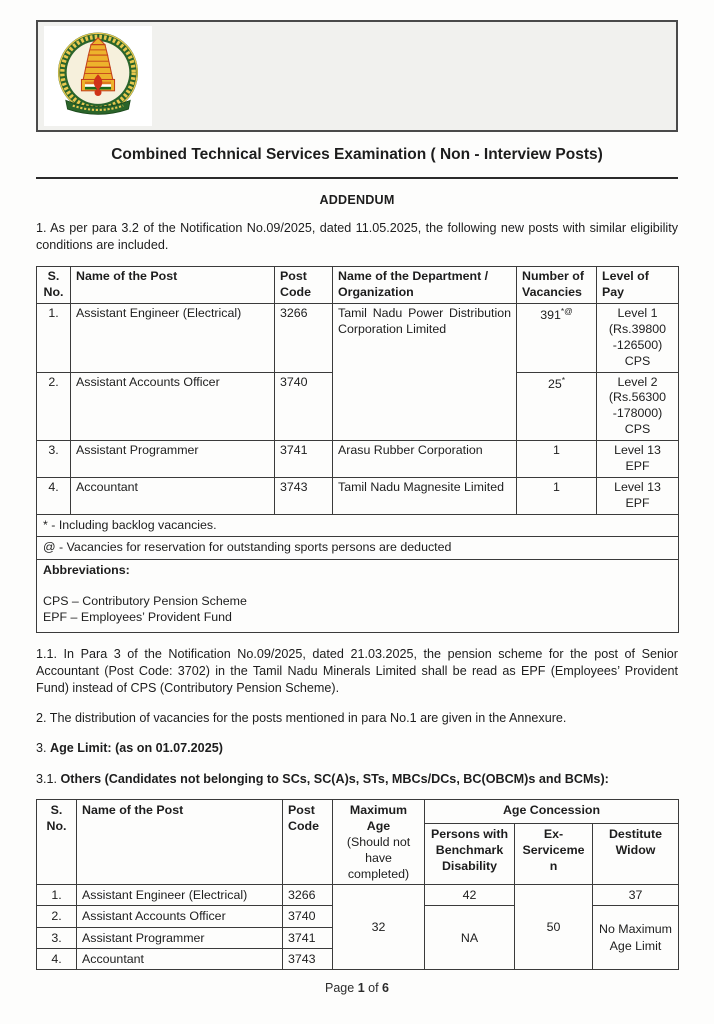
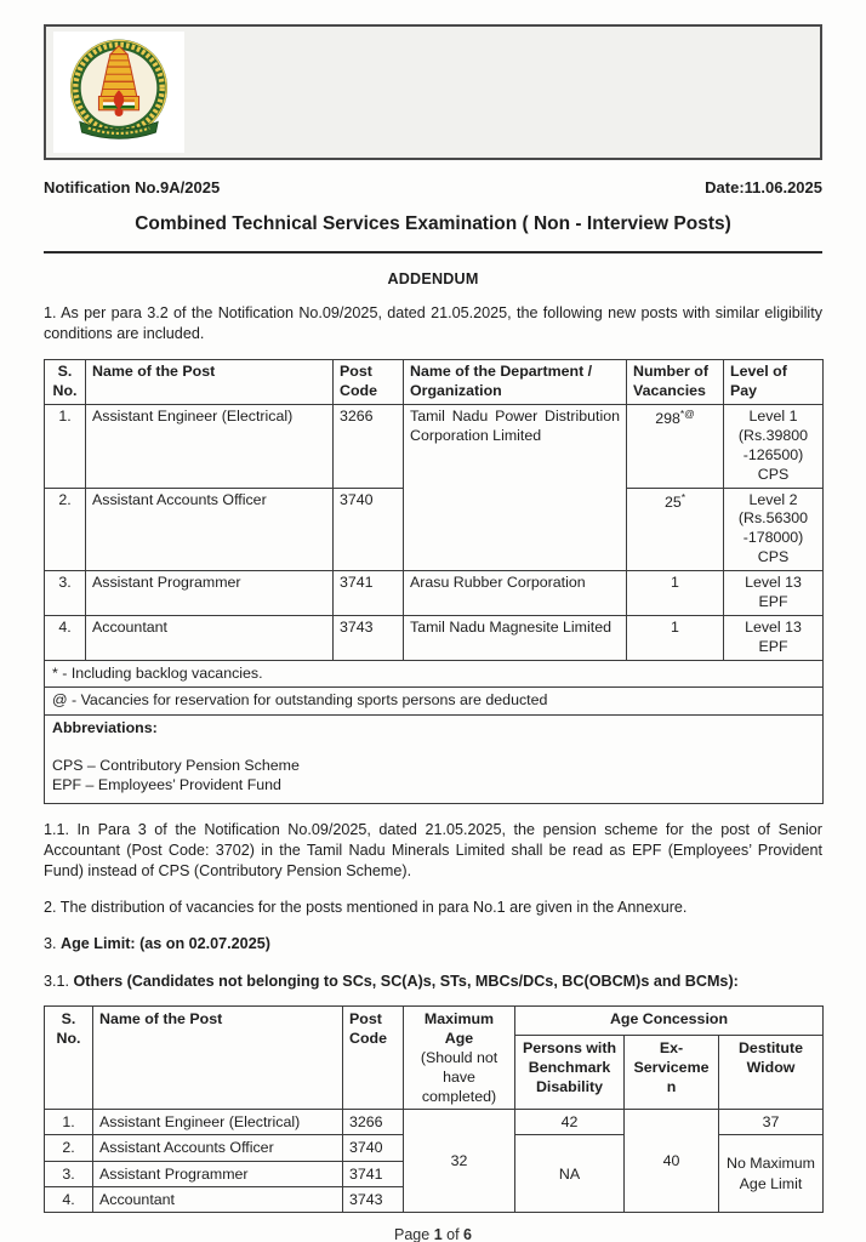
+ Notification No.9A/2025
+ Date:11.06.2025
  Combined Technical Services Examination ( Non - Interview Posts)
  ADDENDUM
- 1. As per para 3.2 of the Notification No.09/2025, dated 11.05.2025, the following new posts with similar eligibility conditions are included.
+ 1. As per para 3.2 of the Notification No.09/2025, dated 21.05.2025, the following new posts with similar eligibility conditions are included.
  S. No.	Name of the Post	Post Code	Name of the Department / Organization	Number of Vacancies	Level of Pay
- 1.	Assistant Engineer (Electrical)	3266	Tamil Nadu Power Distribution Corporation Limited	391*@	Level 1 (Rs.39800 -126500) CPS
+ 1.	Assistant Engineer (Electrical)	3266	Tamil Nadu Power Distribution Corporation Limited	298*@	Level 1 (Rs.39800 -126500) CPS
  2.	Assistant Accounts Officer	3740	25*	Level 2 (Rs.56300 -178000) CPS
  3.	Assistant Programmer	3741	Arasu Rubber Corporation	1	Level 13 EPF
  4.	Accountant	3743	Tamil Nadu Magnesite Limited	1	Level 13 EPF
  * - Including backlog vacancies.
  @ - Vacancies for reservation for outstanding sports persons are deducted
  Abbreviations: CPS – Contributory Pension Scheme EPF – Employees’ Provident Fund
- 1.1. In Para 3 of the Notification No.09/2025, dated 21.03.2025, the pension scheme for the post of Senior Accountant (Post Code: 3702) in the Tamil Nadu Minerals Limited shall be read as EPF (Employees’ Provident Fund) instead of CPS (Contributory Pension Scheme).
+ 1.1. In Para 3 of the Notification No.09/2025, dated 21.05.2025, the pension scheme for the post of Senior Accountant (Post Code: 3702) in the Tamil Nadu Minerals Limited shall be read as EPF (Employees’ Provident Fund) instead of CPS (Contributory Pension Scheme).
  2. The distribution of vacancies for the posts mentioned in para No.1 are given in the Annexure.
- 3. Age Limit: (as on 01.07.2025)
+ 3. Age Limit: (as on 02.07.2025)
  3.1. Others (Candidates not belonging to SCs, SC(A)s, STs, MBCs/DCs, BC(OBCM)s and BCMs):
  S. No.	Name of the Post	Post Code	Maximum Age (Should not have completed)	Age Concession
  Persons with Benchmark Disability	Ex-Servicemen	Destitute Widow
- 1.	Assistant Engineer (Electrical)	3266	32	42	50	37
+ 1.	Assistant Engineer (Electrical)	3266	32	42	40	37
  2.	Assistant Accounts Officer	3740	NA	No Maximum Age Limit
  3.	Assistant Programmer	3741
  4.	Accountant	3743
  Page 1 of 6
